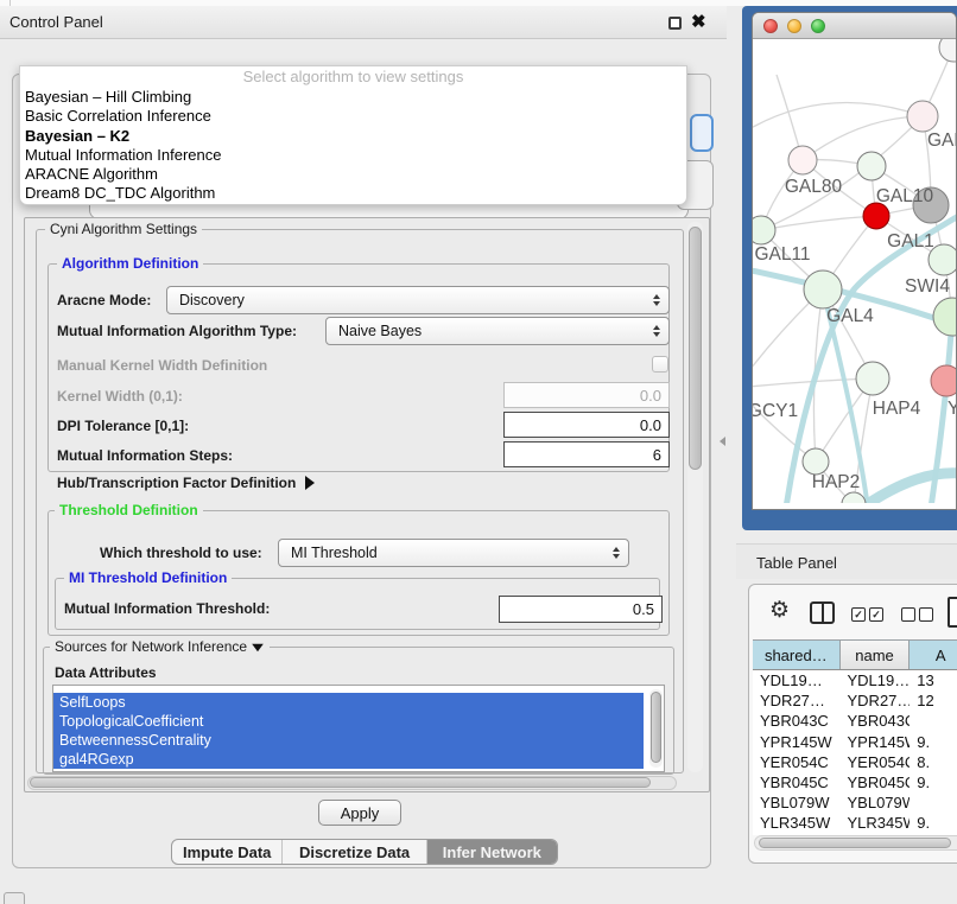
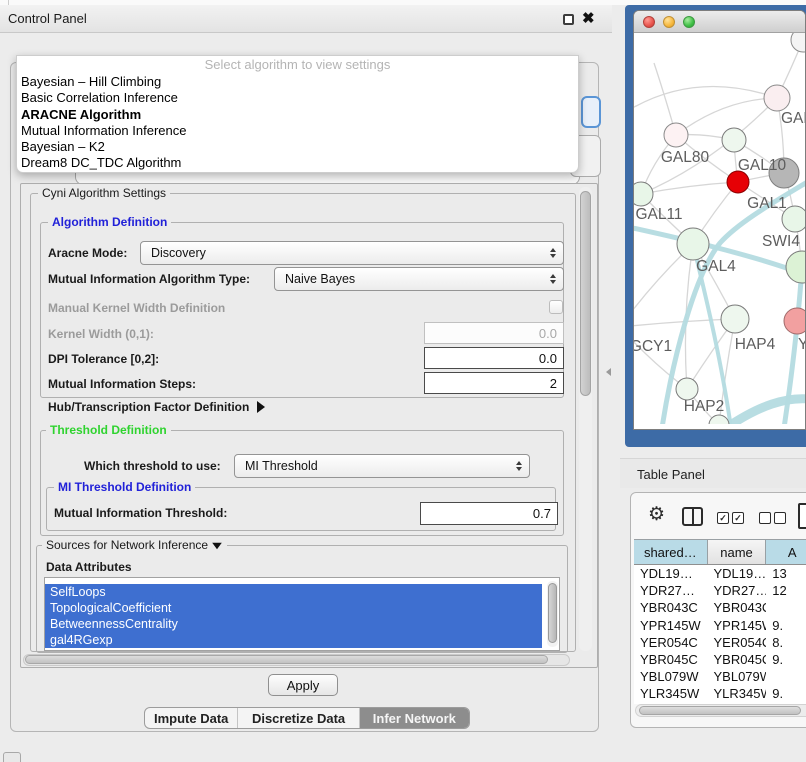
  Control Panel
  ✖
  Cyni Algorithm Settings
  Algorithm Definition
  Aracne Mode:
  Discovery
  Mutual Information Algorithm Type:
  Naive Bayes
  Manual Kernel Width Definition
  Kernel Width (0,1):
  0.0
- DPI Tolerance [0,1]:
+ DPI Tolerance [0,2]:
  0.0
  Mutual Information Steps:
- 6
+ 2
  Hub/Transcription Factor Definition
  Threshold Definition
  Which threshold to use:
  MI Threshold
  MI Threshold Definition
  Mutual Information Threshold:
- 0.5
+ 0.7
  Sources for Network Inference
  Data Attributes
  SelfLoops
  TopologicalCoefficient
  BetweennessCentrality
  gal4RGexp
  Apply
  Impute Data
  Discretize Data
  Infer Network
  Select algorithm to view settings
  Bayesian – Hill Climbing
  Basic Correlation Inference
- Bayesian – K2
+ ARACNE Algorithm
  Mutual Information Inference
- ARACNE Algorithm
+ Bayesian – K2
  Dream8 DC_TDC Algorithm
  GAL80
  GAL10
  GAL1
  GAL11
  SWI4
  GAL4
  HAP4
  Y
  GCY1
  HAP2
  Table Panel
  ⚙
  ✓
  ✓
  shared…
  name
  A
  YDL19…
  YDL19…
  13
  YDR27…
  YDR27…
  12
  YBR043C
  YBR043
  YPR145W
  YPR145
  9.
  YER054C
  YER054
  8.
  YBR045C
  YBR045
  9.
  YBL079W
  YBL079W
  YLR345W
  YLR345
  9.
